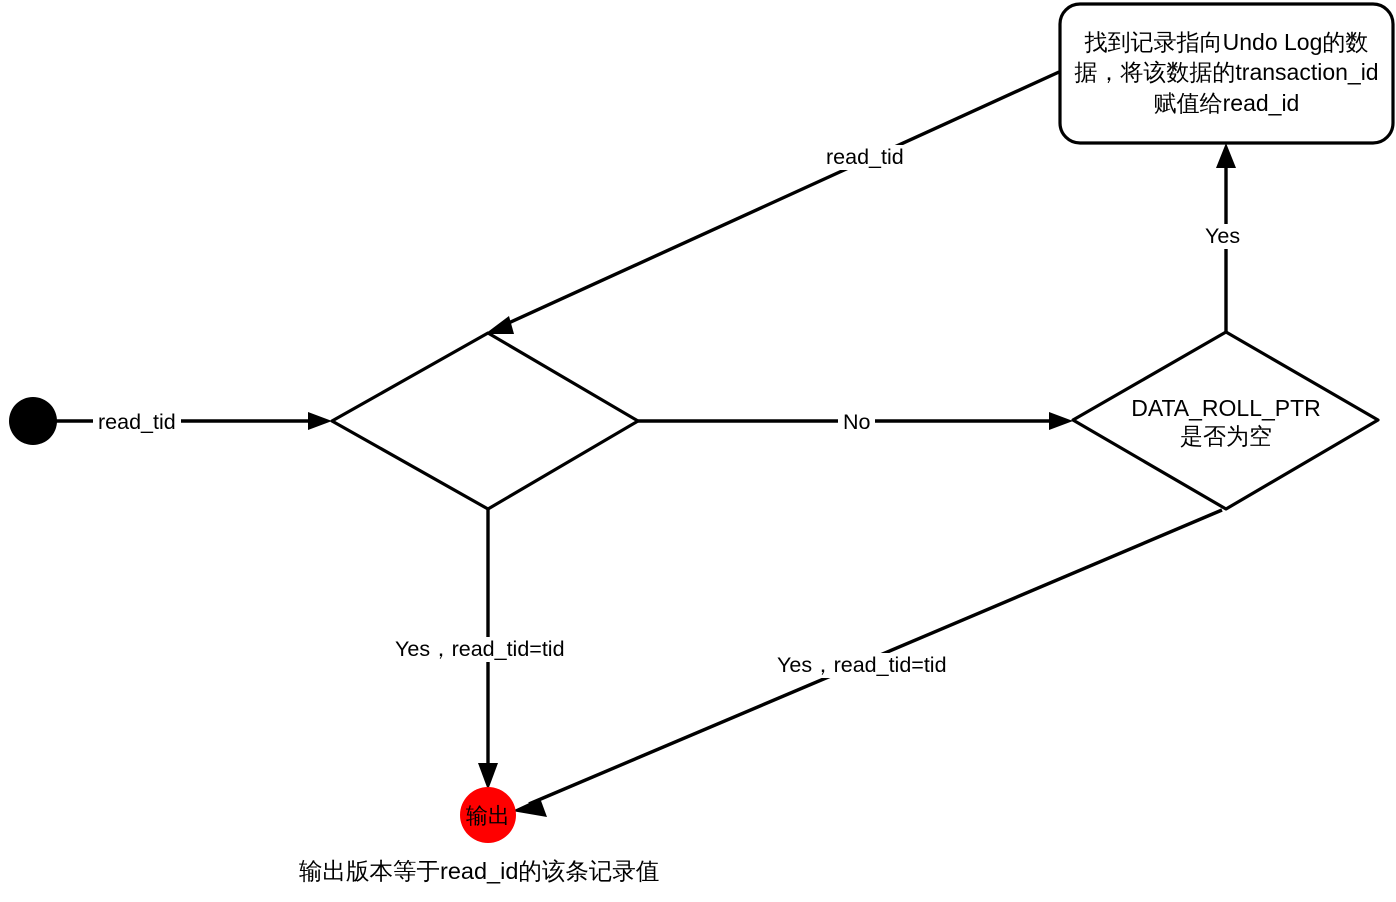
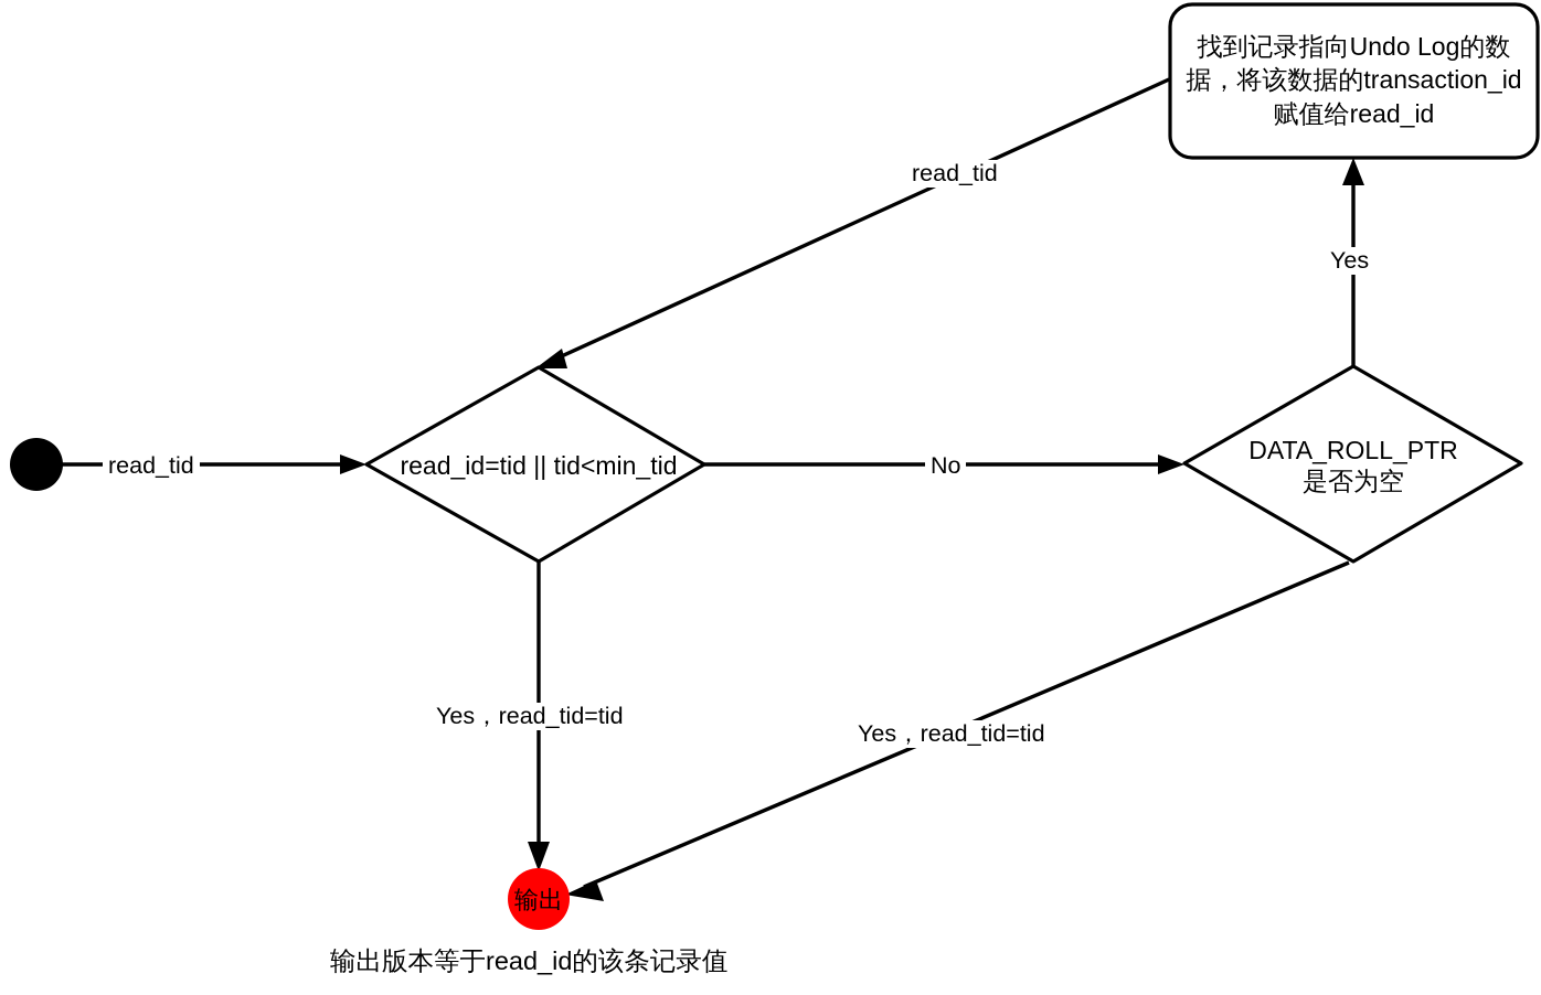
+ read_id=tid || tid<min_tid
  DATA_ROLL_PTR
  是否为空
  找到记录指向Undo Log的数据，将该数据的transaction_id赋值给read_id
  输出
  read_tid
  No
  Yes
  read_tid
  Yes，read_tid=tid
  Yes，read_tid=tid
  输出版本等于read_id的该条记录值
